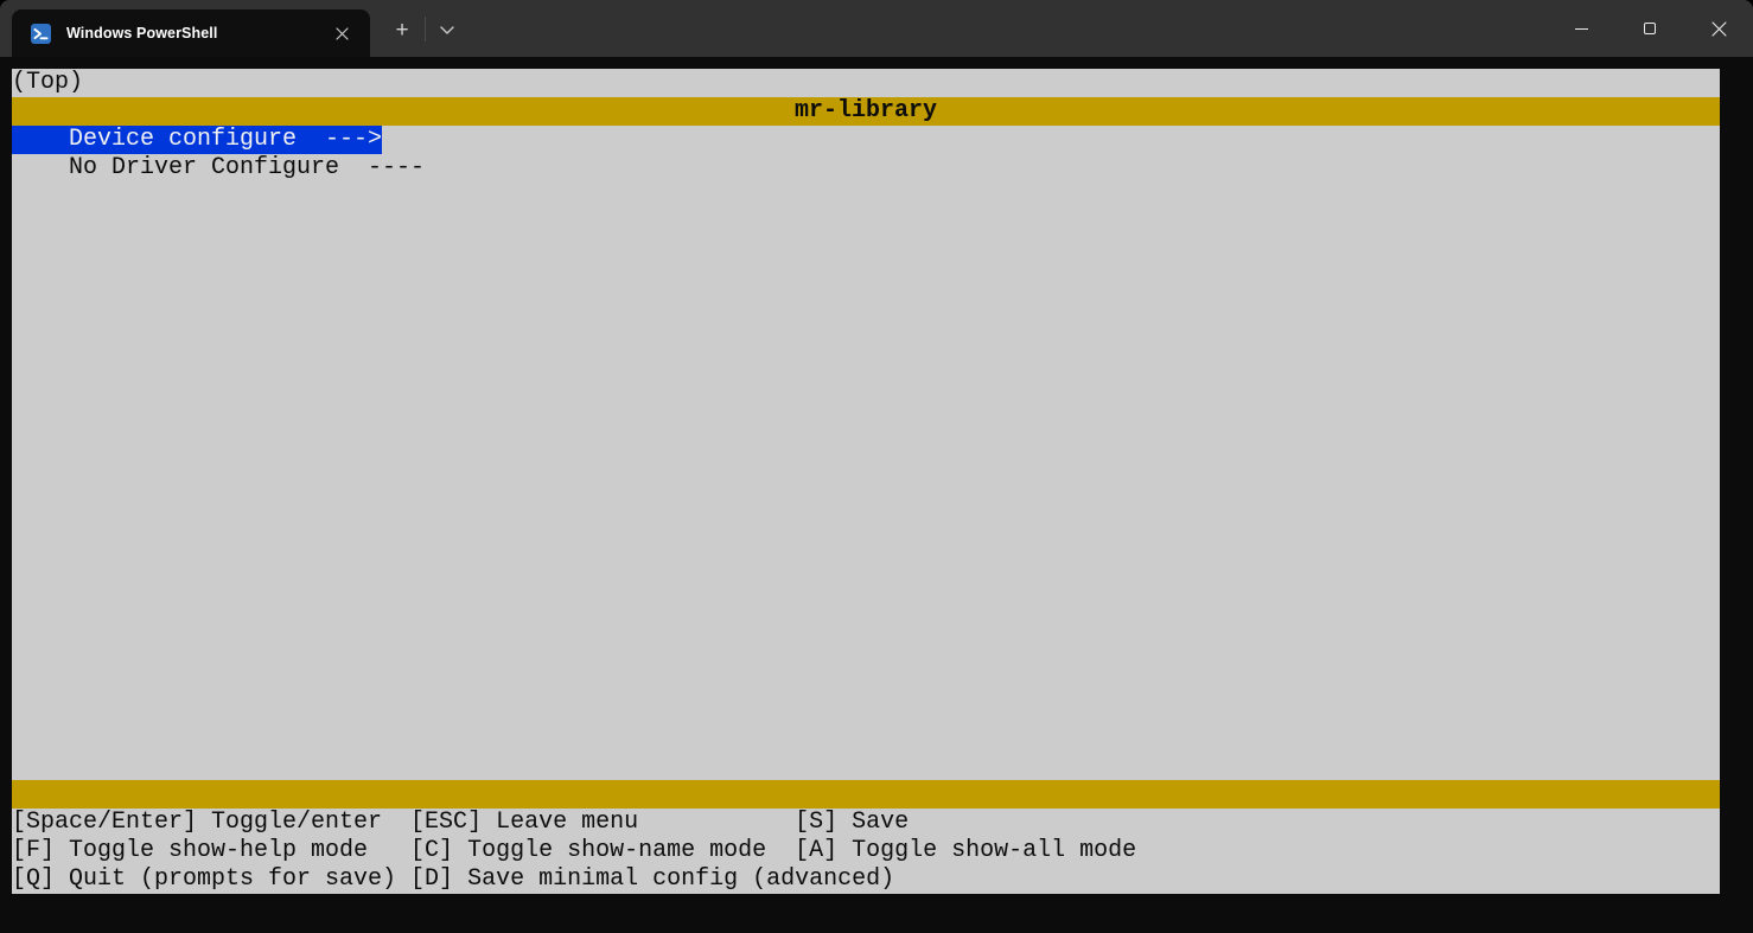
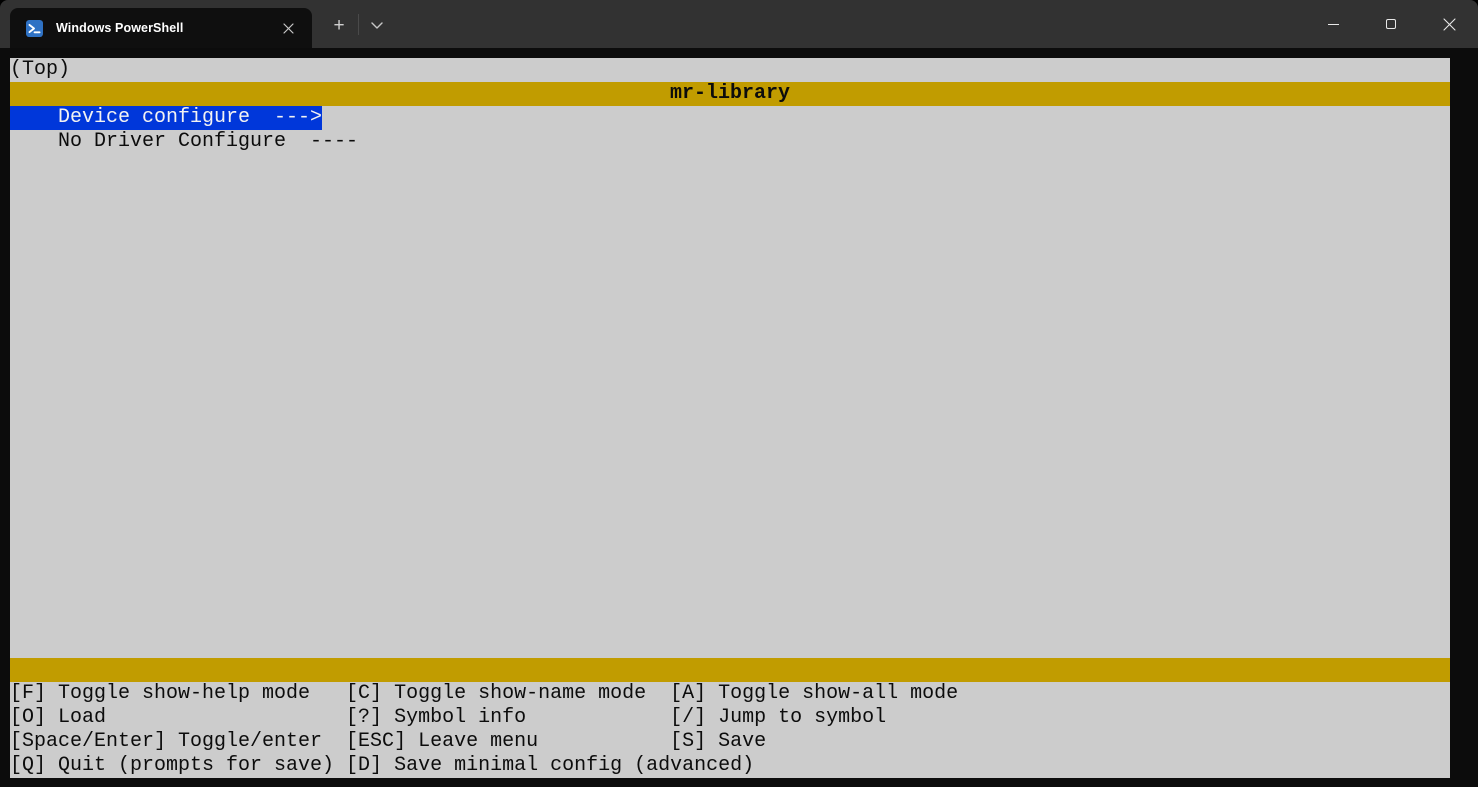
  Windows PowerShell
  +
  (Top)
  mr-library
  Device configure --->
  No Driver Configure ----
- [Space/Enter] Toggle/enter [ESC] Leave menu [S] Save
+ [F] Toggle show-help mode [C] Toggle show-name mode [A] Toggle show-all mode
+ [O] Load [?] Symbol info [/] Jump to symbol
- [F] Toggle show-help mode [C] Toggle show-name mode [A] Toggle show-all mode
+ [Space/Enter] Toggle/enter [ESC] Leave menu [S] Save
  [Q] Quit (prompts for save) [D] Save minimal config (advanced)
